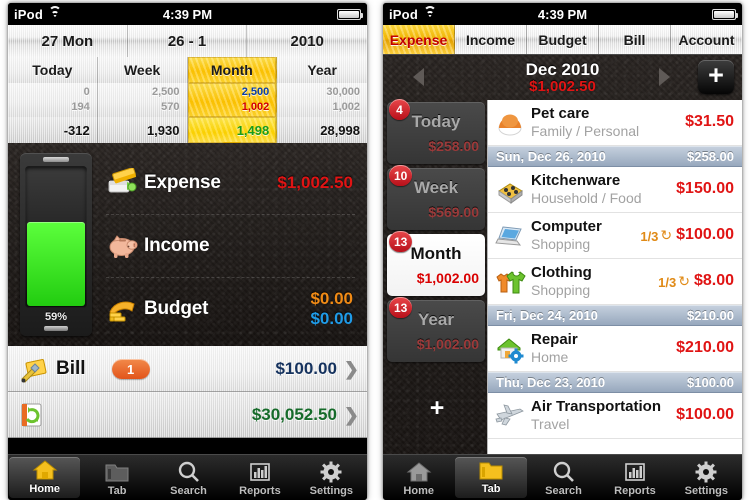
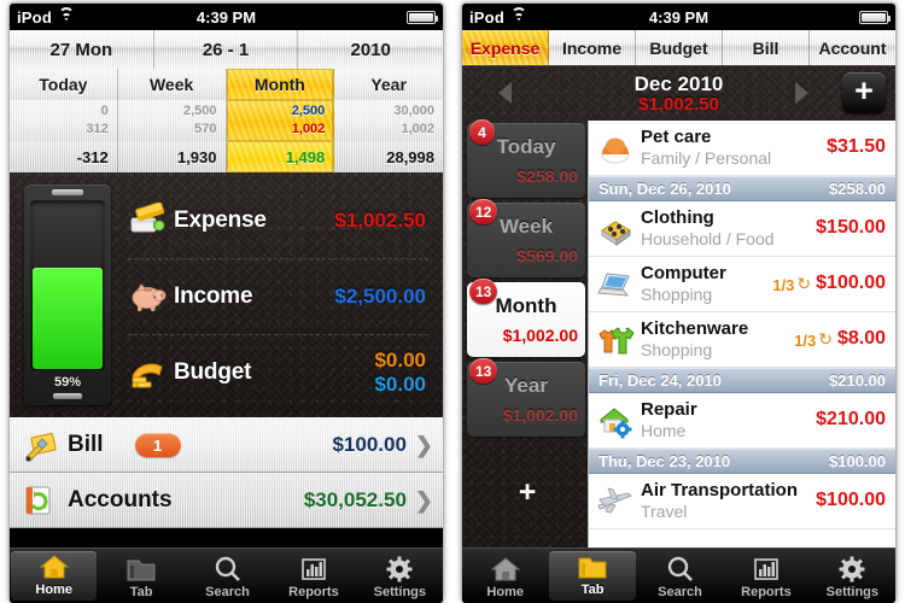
  iPod
  4:39 PM
  27 Mon
  26 - 1
  2010
  Today
  Week
  Month
  Year
  0
- 194
+ 312
  2,500
  570
  2,500
  1,002
  30,000
  1,002
  -312
  1,930
  1,498
  28,998
  59%
  Expense
  $1,002.50
  Income
+ $2,500.00
  Budget
  $0.00
  $0.00
  Bill
  1
  $100.00
  ❯
+ Accounts
  $30,052.50
  ❯
  Home
  Tab
  Search
  Reports
  Settings
  iPod
  4:39 PM
  Expense
  Income
  Budget
  Bill
  Account
  Dec 2010
  $1,002.50
  +
  4
  Today
  $258.00
- 10
+ 12
  Week
  $569.00
  13
  Month
  $1,002.00
  13
  Year
  $1,002.00
  +
  Pet care
  Family / Personal
  $31.50
  Sun, Dec 26, 2010
  $258.00
- Kitchenware
+ Clothing
  Household / Food
  $150.00
  Computer
  Shopping
  1/3
  ↻
  $100.00
- Clothing
+ Kitchenware
  Shopping
  1/3
  ↻
  $8.00
  Fri, Dec 24, 2010
  $210.00
  Repair
  Home
  $210.00
  Thu, Dec 23, 2010
  $100.00
  Air Transportation
  Travel
  $100.00
  Home
  Tab
  Search
  Reports
  Settings
